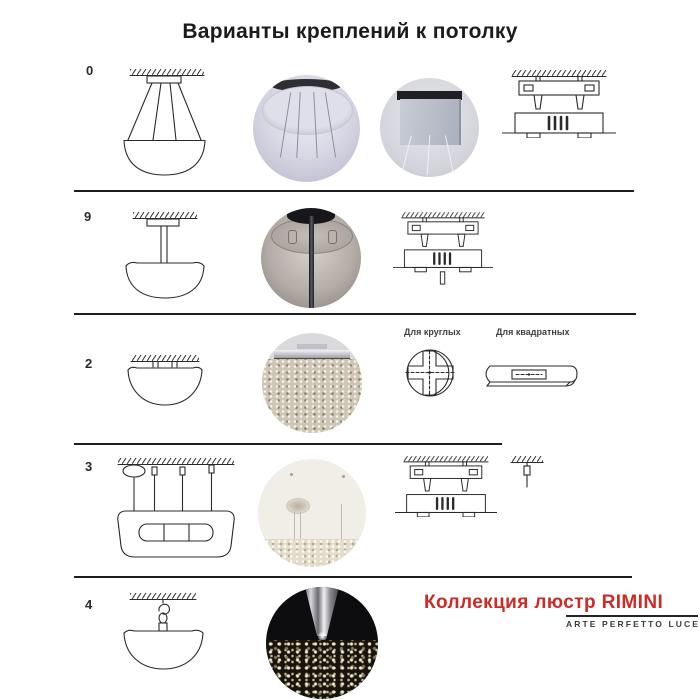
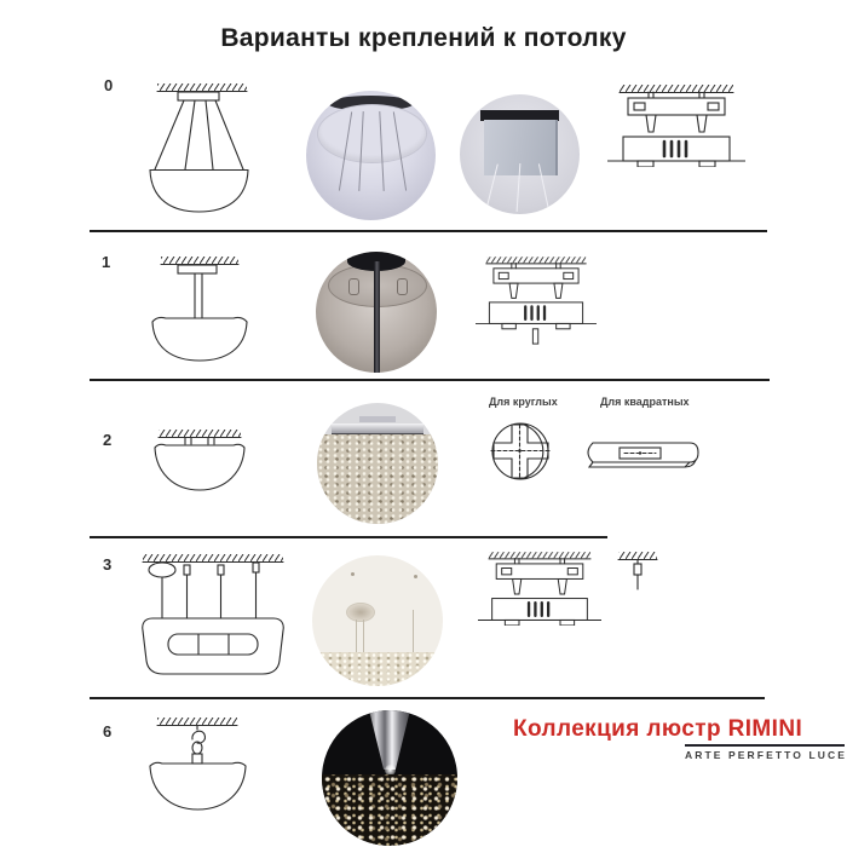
  Варианты креплений к потолку
  0
- 9
+ 1
  2
  Для круглых
  Для квадратных
  3
- 4
+ 6
  Коллекция люстр RIMINI
  ARTE PERFETTO LUCE
